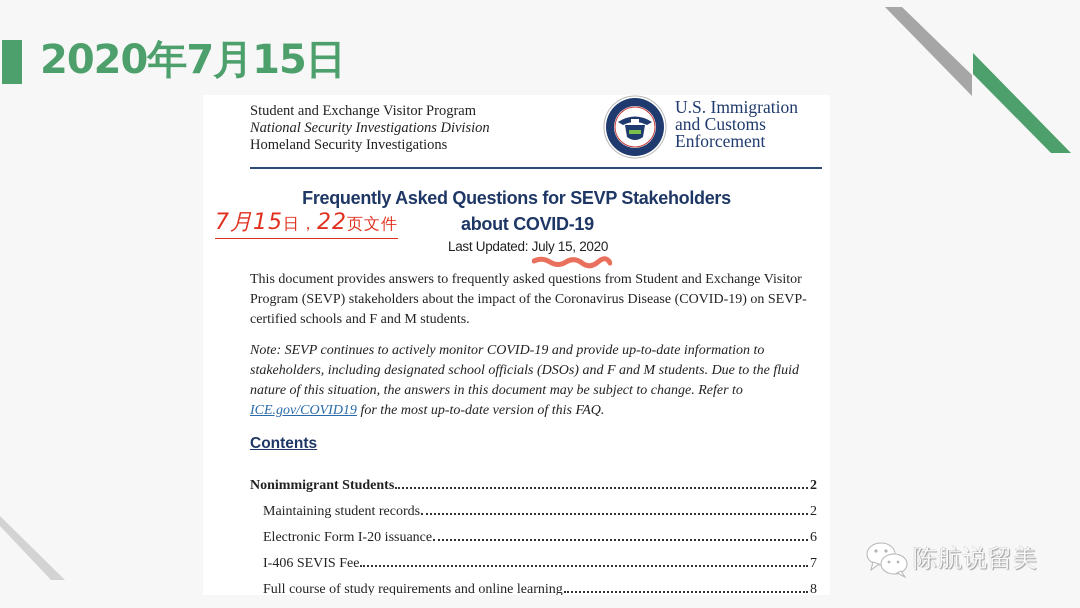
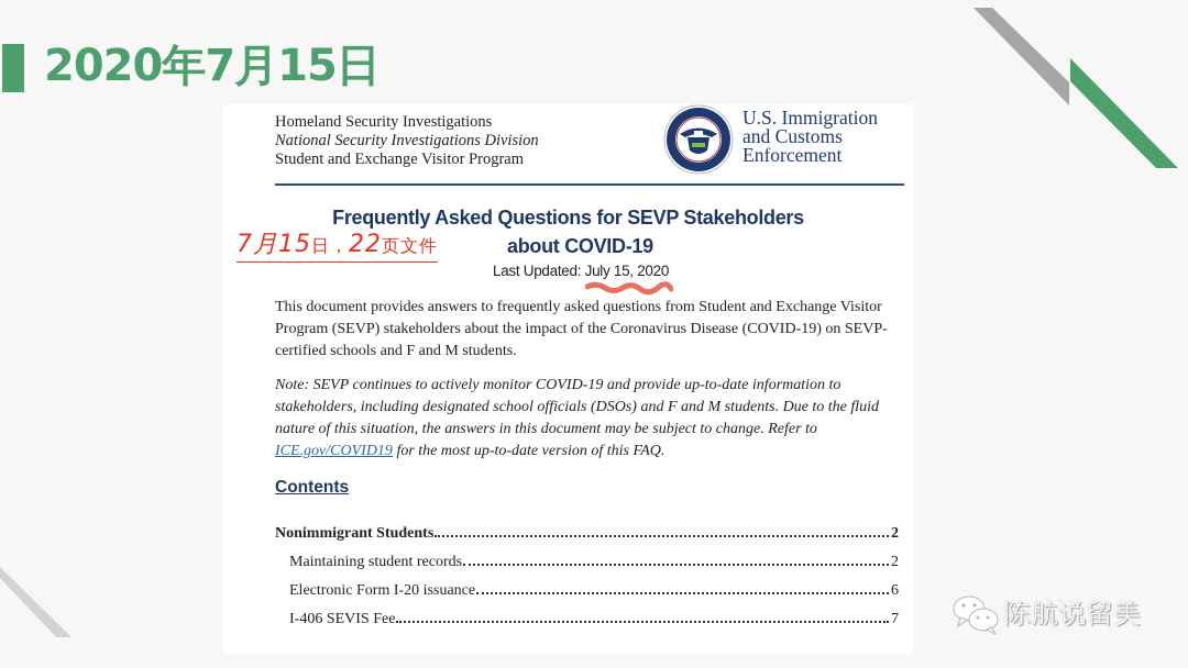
  2020年7月15日
- Student and Exchange Visitor Program
+ Homeland Security Investigations
  National Security Investigations Division
- Homeland Security Investigations
+ Student and Exchange Visitor Program
  U.S. Immigration
  and Customs
  Enforcement
  Frequently Asked Questions for SEVP Stakeholders
  about COVID-19
  7月15日，22页文件
  Last Updated: July 15, 2020
  This document provides answers to frequently asked questions from Student and Exchange Visitor Program (SEVP) stakeholders about the impact of the Coronavirus Disease (COVID-19) on SEVP-certified schools and F and M students.
  Note: SEVP continues to actively monitor COVID-19 and provide up-to-date information to stakeholders, including designated school officials (DSOs) and F and M students. Due to the fluid nature of this situation, the answers in this document may be subject to change. Refer to ICE.gov/COVID19 for the most up-to-date version of this FAQ.
  Contents
  Nonimmigrant Students
  2
  Maintaining student records
  2
  Electronic Form I-20 issuance
  6
  I-406 SEVIS Fee
  7
- Full course of study requirements and online learning
- 8
  陈航说留美
